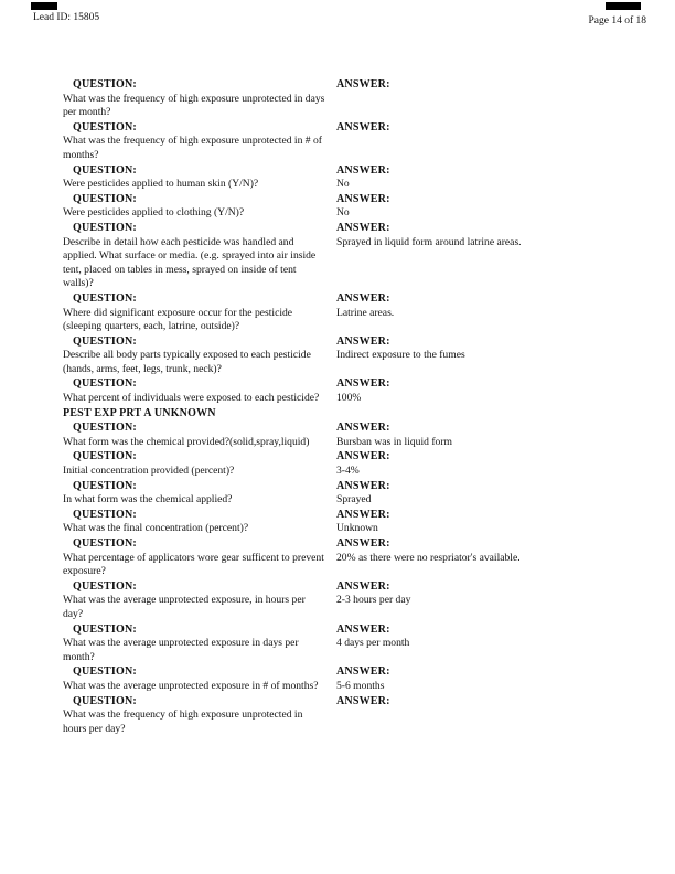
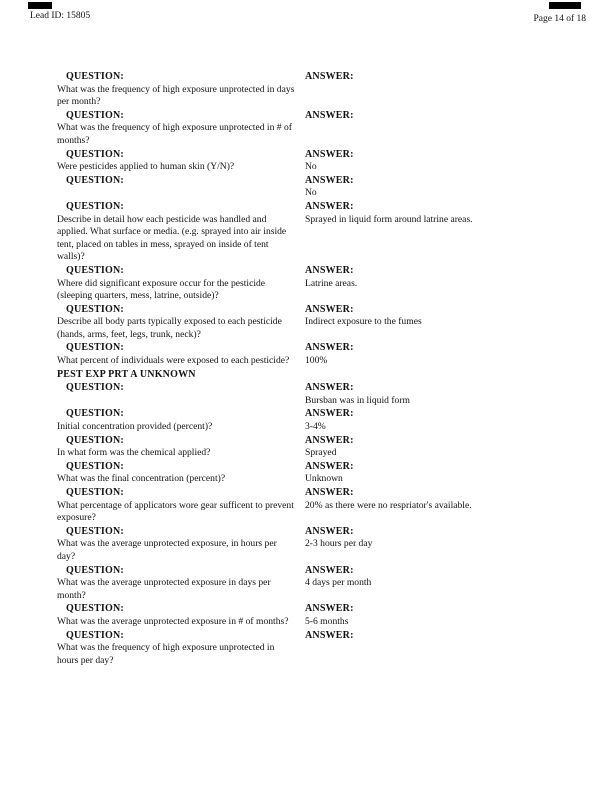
  Lead ID: 15805
  Page 14 of 18
  QUESTION:
  What was the frequency of high exposure unprotected in days per month?
  ANSWER:
  QUESTION:
  What was the frequency of high exposure unprotected in # of months?
  ANSWER:
  QUESTION:
  Were pesticides applied to human skin (Y/N)?
  ANSWER:
  No
  QUESTION:
- Were pesticides applied to clothing (Y/N)?
  ANSWER:
  No
  QUESTION:
  Describe in detail how each pesticide was handled and applied. What surface or media. (e.g. sprayed into air inside tent, placed on tables in mess, sprayed on inside of tent walls)?
  ANSWER:
  Sprayed in liquid form around latrine areas.
  QUESTION:
- Where did significant exposure occur for the pesticide (sleeping quarters, each, latrine, outside)?
+ Where did significant exposure occur for the pesticide (sleeping quarters, mess, latrine, outside)?
  ANSWER:
  Latrine areas.
  QUESTION:
  Describe all body parts typically exposed to each pesticide (hands, arms, feet, legs, trunk, neck)?
  ANSWER:
  Indirect exposure to the fumes
  QUESTION:
  What percent of individuals were exposed to each pesticide?
  ANSWER:
  100%
  PEST EXP PRT A UNKNOWN
  QUESTION:
- What form was the chemical provided?(solid,spray,liquid)
  ANSWER:
  Bursban was in liquid form
  QUESTION:
  Initial concentration provided (percent)?
  ANSWER:
  3-4%
  QUESTION:
  In what form was the chemical applied?
  ANSWER:
  Sprayed
  QUESTION:
  What was the final concentration (percent)?
  ANSWER:
  Unknown
  QUESTION:
  What percentage of applicators wore gear sufficent to prevent exposure?
  ANSWER:
  20% as there were no respriator's available.
  QUESTION:
  What was the average unprotected exposure, in hours per day?
  ANSWER:
  2-3 hours per day
  QUESTION:
  What was the average unprotected exposure in days per month?
  ANSWER:
  4 days per month
  QUESTION:
  What was the average unprotected exposure in # of months?
  ANSWER:
  5-6 months
  QUESTION:
  What was the frequency of high exposure unprotected in hours per day?
  ANSWER:
